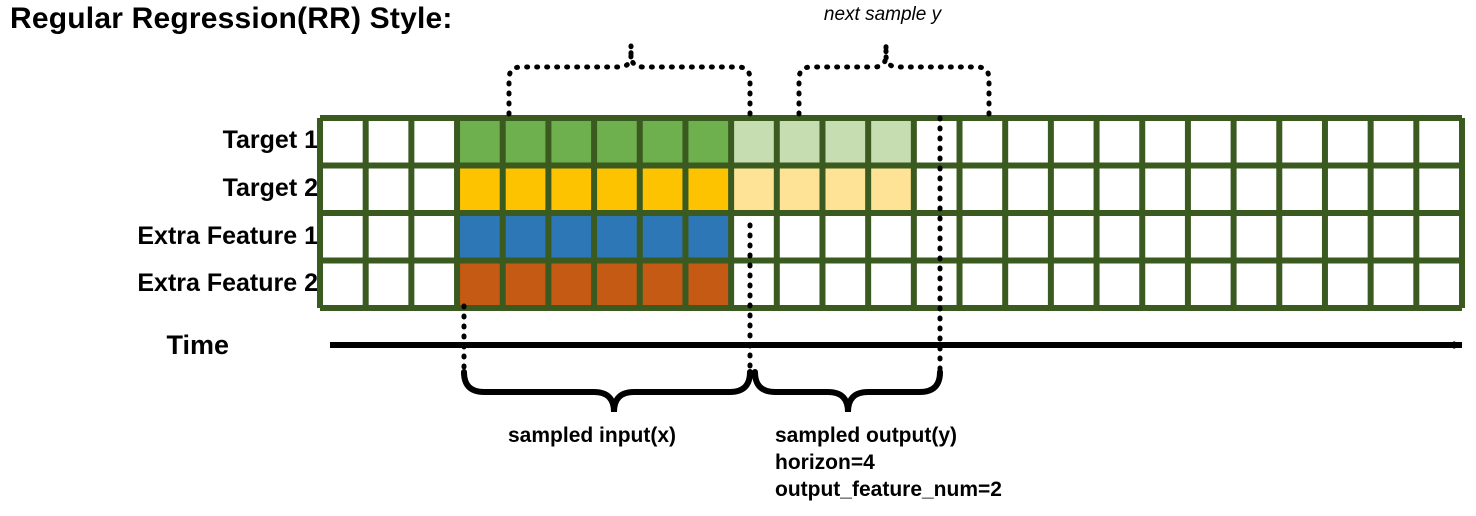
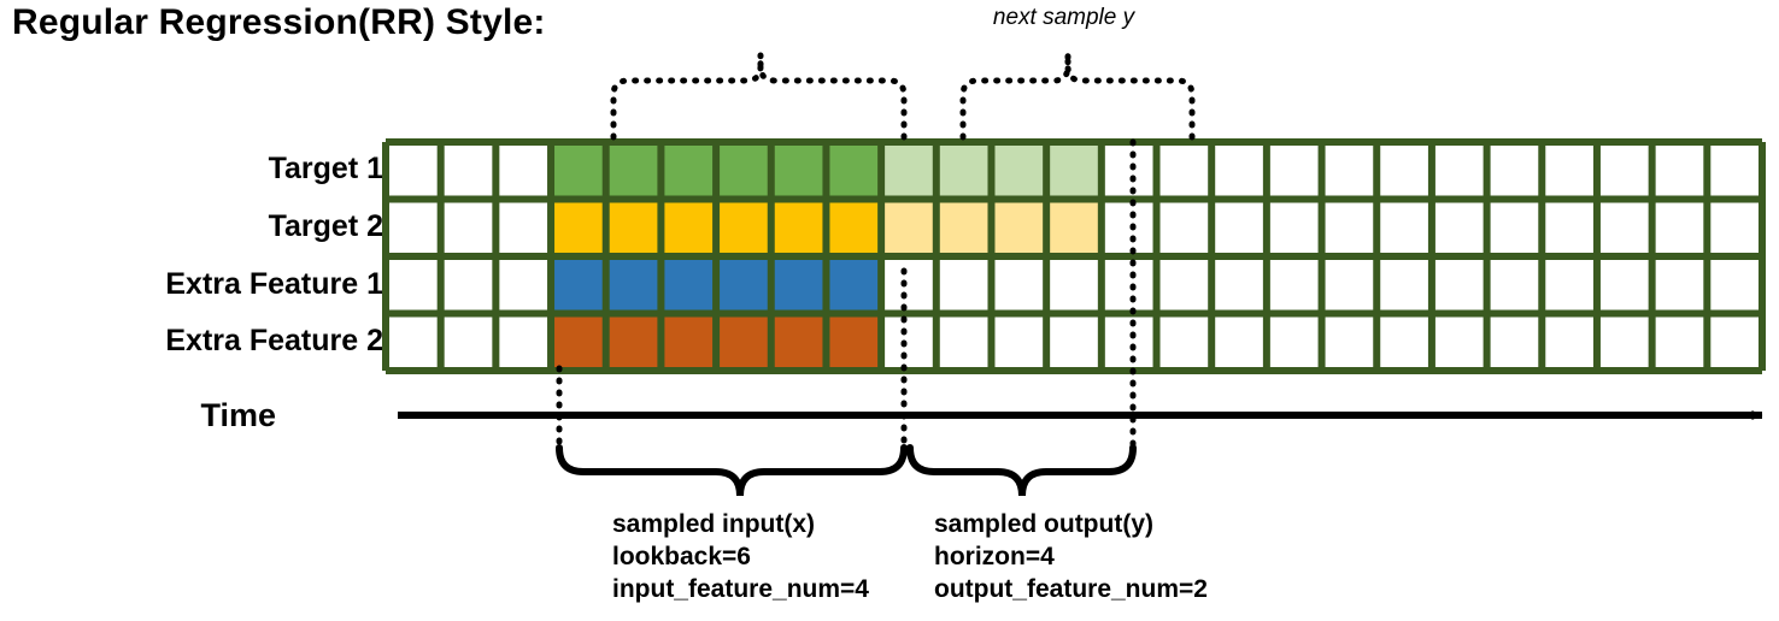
  Regular Regression(RR) Style:
  Target 1
  Target 2
  Extra Feature 1
  Extra Feature 2
  Time
  next sample y
  sampled input(x)
+ lookback=6
+ input_feature_num=4
  sampled output(y)
  horizon=4
  output_feature_num=2
